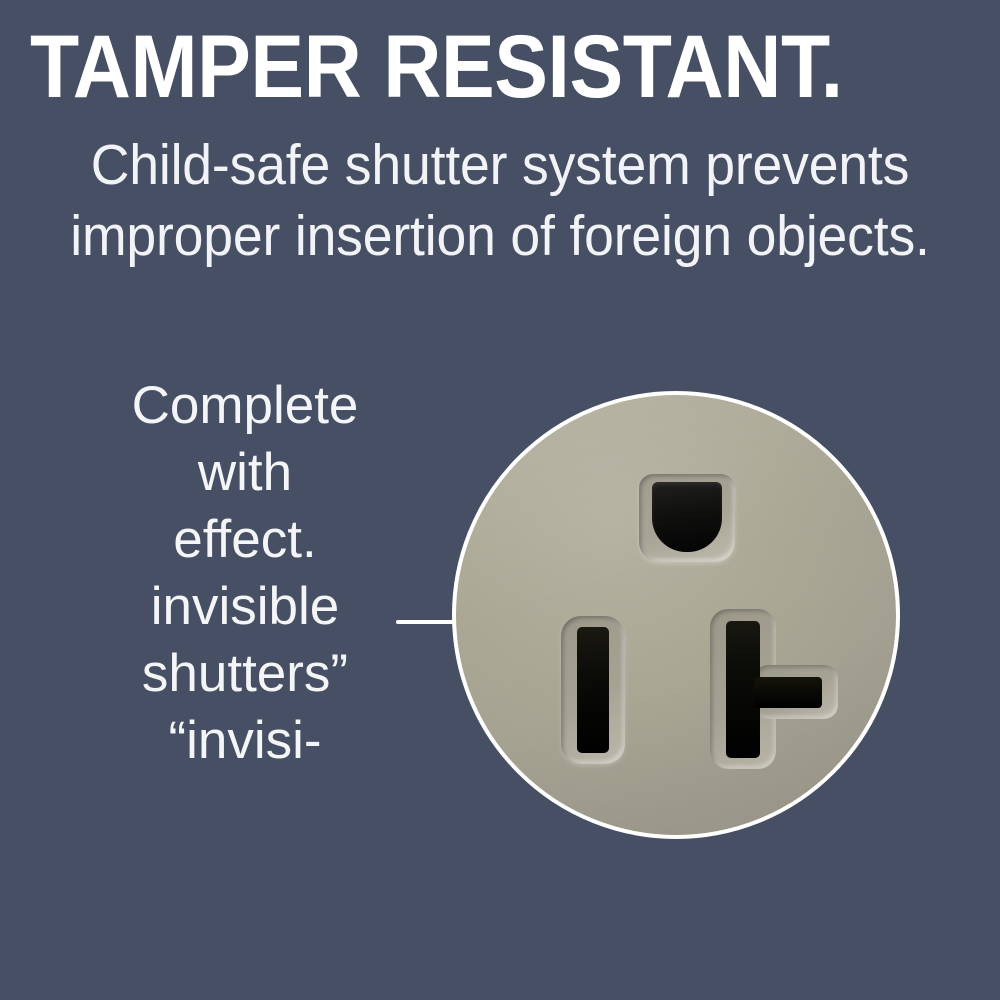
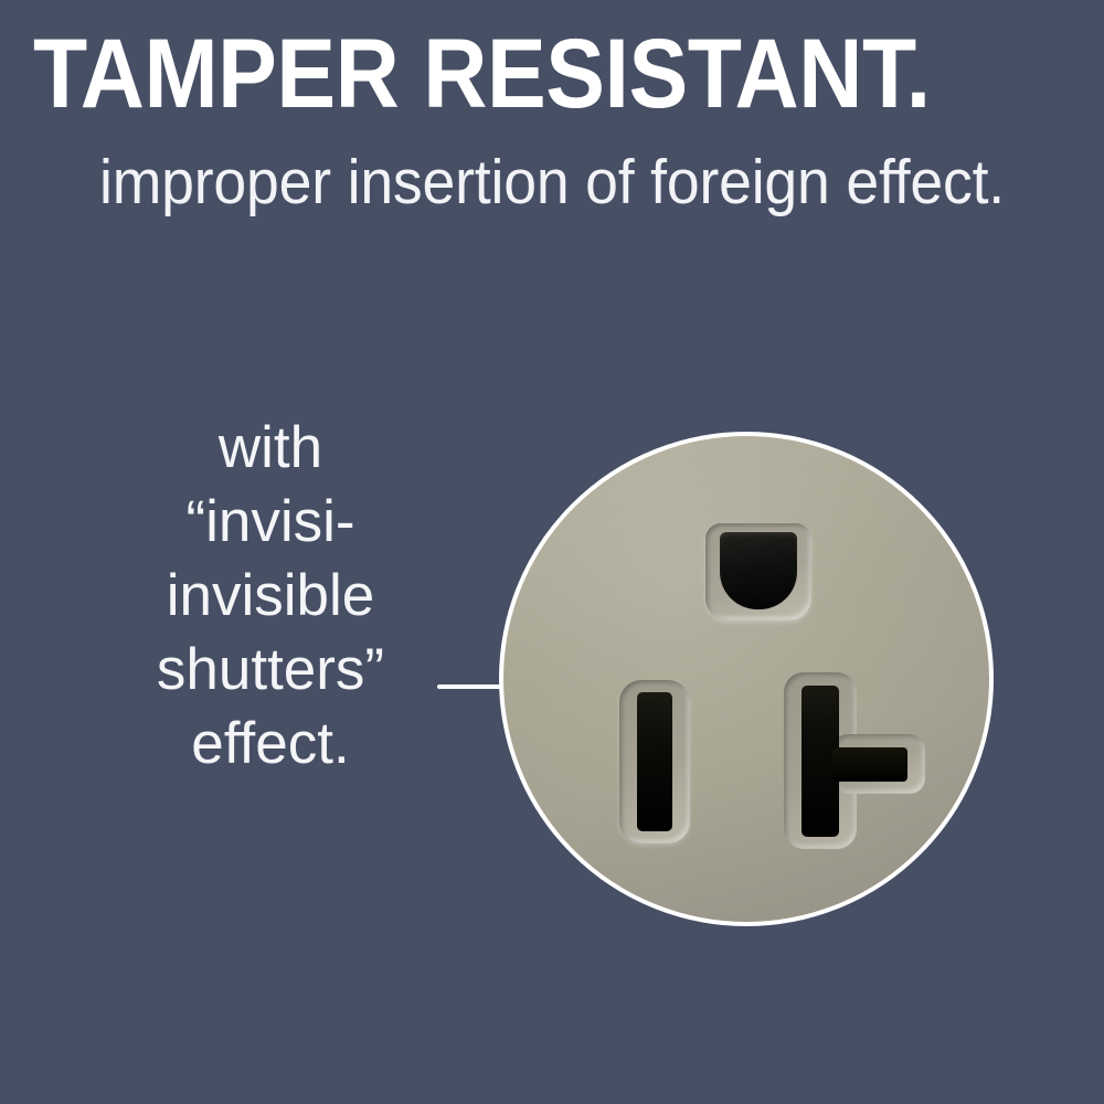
  TAMPER RESISTANT.
- Child-safe shutter system prevents
- improper insertion of foreign objects.
+ improper insertion of foreign effect.
- Complete
  with
- effect.
+ “invisi-
  invisible
  shutters”
- “invisi-
+ effect.
